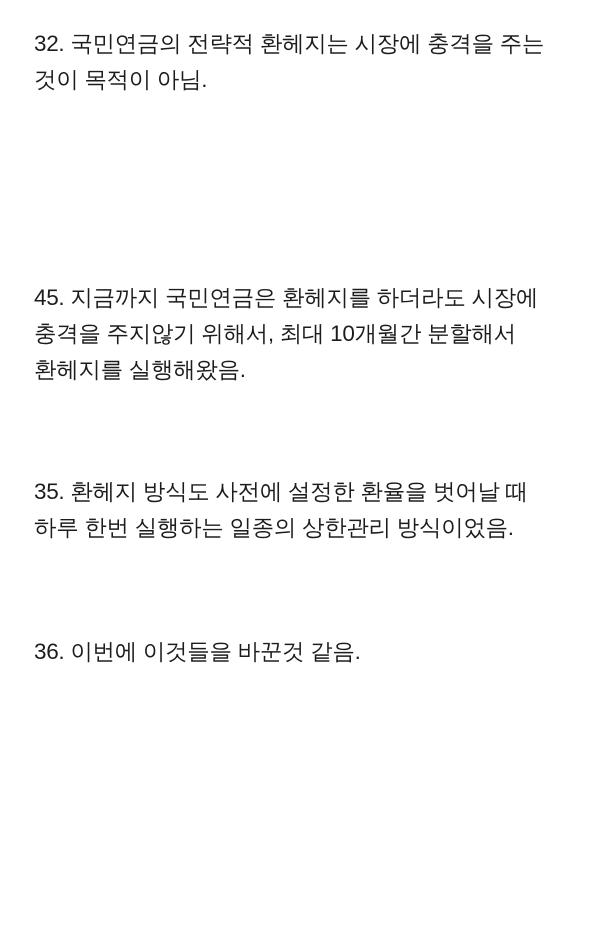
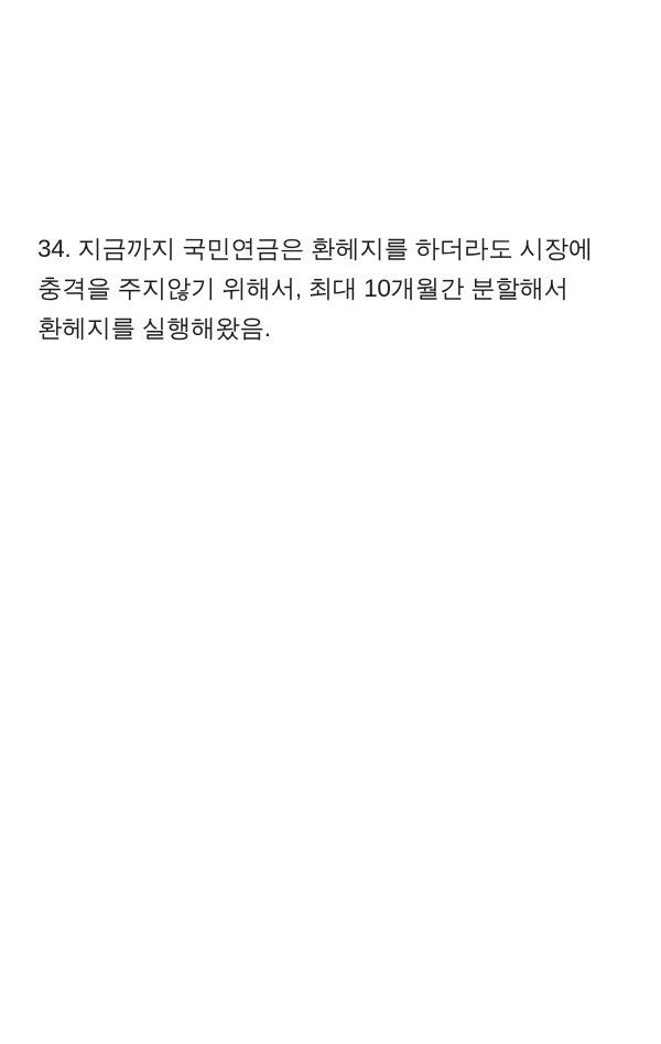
- 32. 국민연금의 전략적 환헤지는 시장에 충격을 주는 것이 목적이 아님.
- 45. 지금까지 국민연금은 환헤지를 하더라도 시장에 충격을 주지않기 위해서, 최대 10개월간 분할해서 환헤지를 실행해왔음.
+ 34. 지금까지 국민연금은 환헤지를 하더라도 시장에 충격을 주지않기 위해서, 최대 10개월간 분할해서 환헤지를 실행해왔음.
- 35. 환헤지 방식도 사전에 설정한 환율을 벗어날 때 하루 한번 실행하는 일종의 상한관리 방식이었음.
- 36. 이번에 이것들을 바꾼것 같음.
